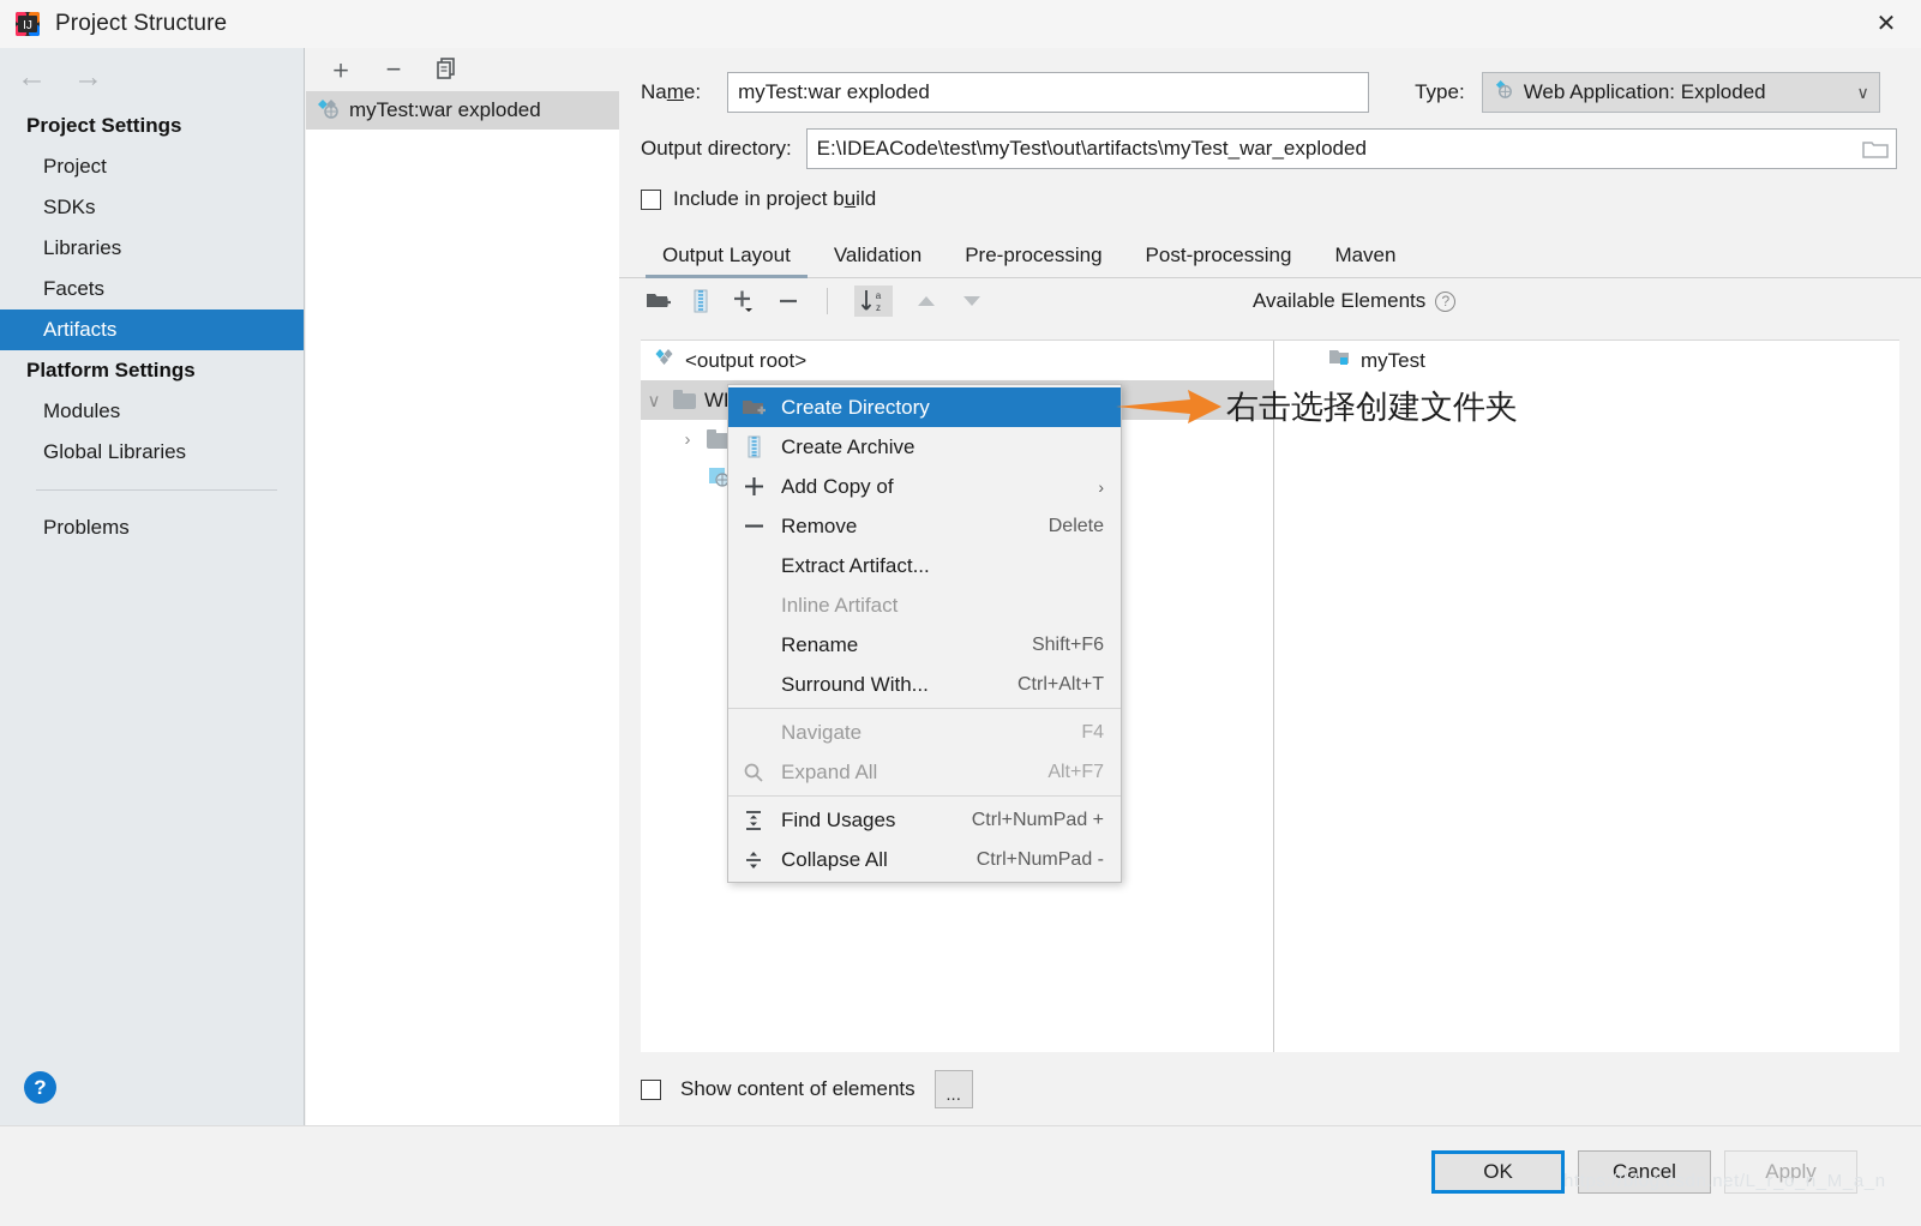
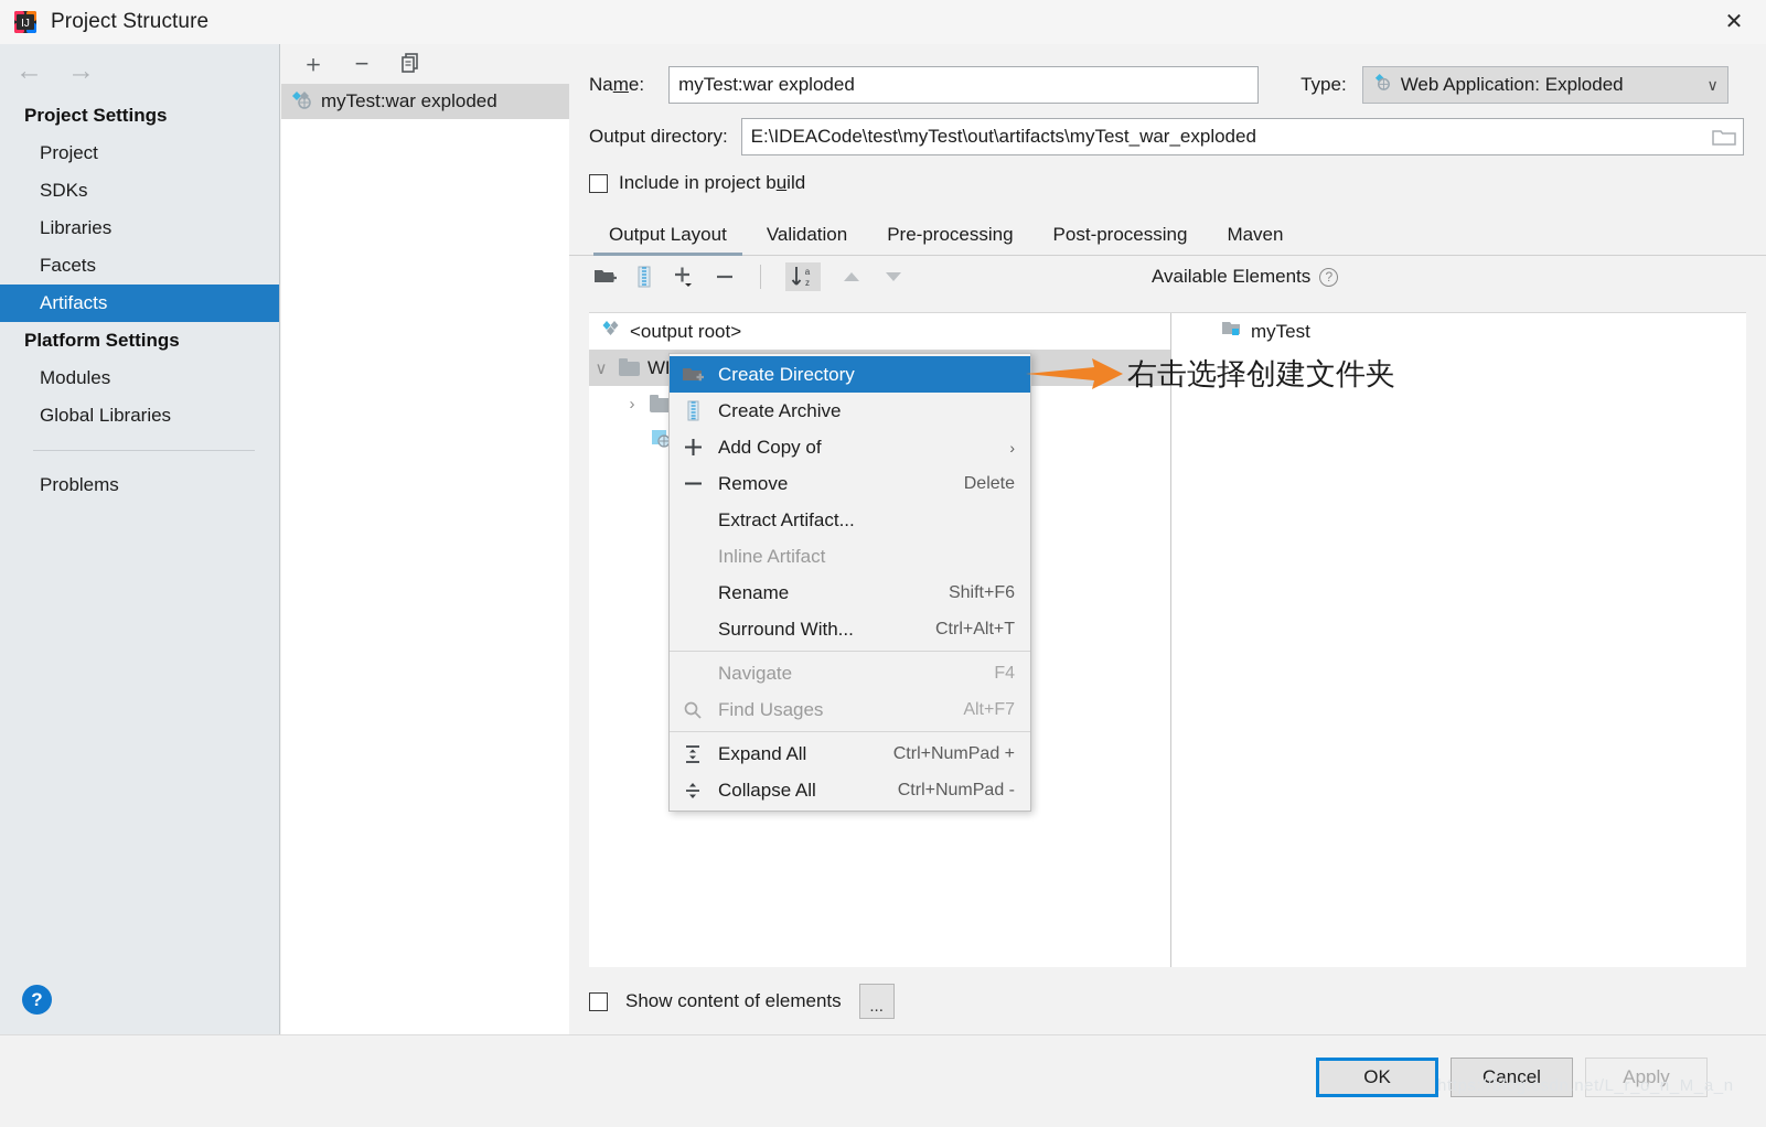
  IJ
  Project Structure
  ✕
  ←
  →
  Project Settings
  Project
  SDKs
  Libraries
  Facets
  Artifacts
  Platform Settings
  Modules
  Global Libraries
  Problems
  ?
  ＋
  −
  myTest:war exploded
  Name:
  myTest:war exploded
  Type:
  Web Application: Exploded
  ∨
  Output directory:
  E:\IDEACode\test\myTest\out\artifacts\myTest_war_exploded
  Include in project build
  Output Layout
  Validation
  Pre-processing
  Post-processing
  Maven
  a
  z
  Available Elements
  ?
  <output root>
  ∨
  ›
  myTest
  Show content of elements
  ...
  Create Directory
  Create Archive
  Add Copy of
  ›
  Remove
  Delete
  Extract Artifact...
  Inline Artifact
  Rename
  Shift+F6
  Surround With...
  Ctrl+Alt+T
  Navigate
  F4
- Expand All
+ Find Usages
  Alt+F7
- Find Usages
+ Expand All
  Ctrl+NumPad +
  Collapse All
  Ctrl+NumPad -
  右击选择创建文件夹
  OK
  Cancel
  Apply
  https://blog.csdn.net/L_r_o_n_M_a_n
